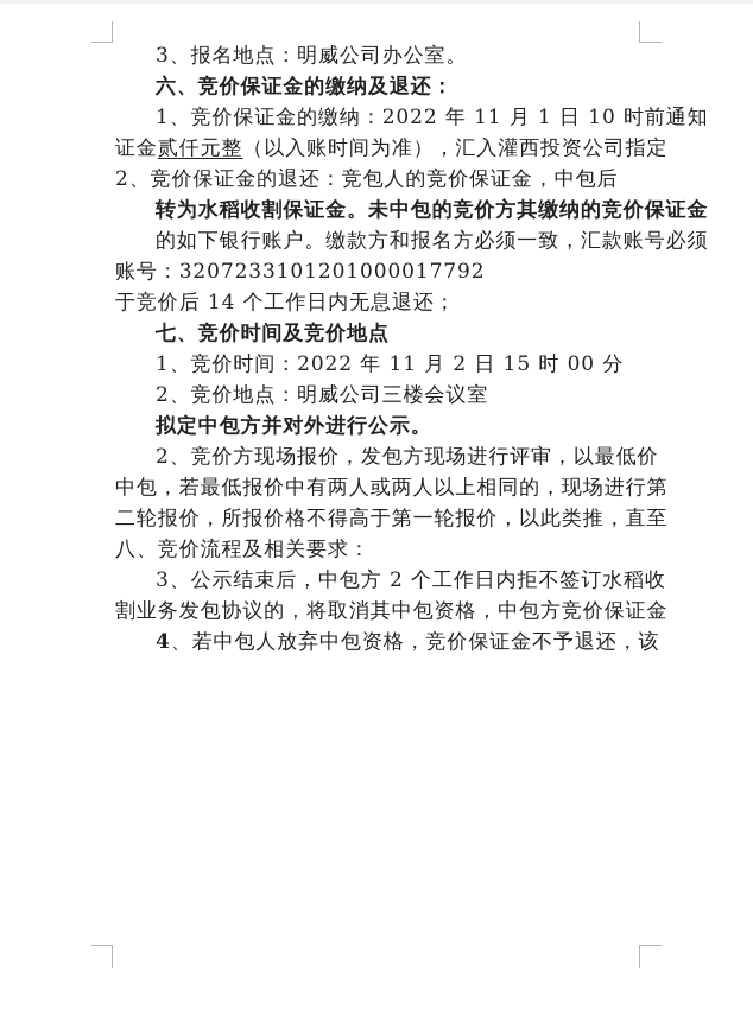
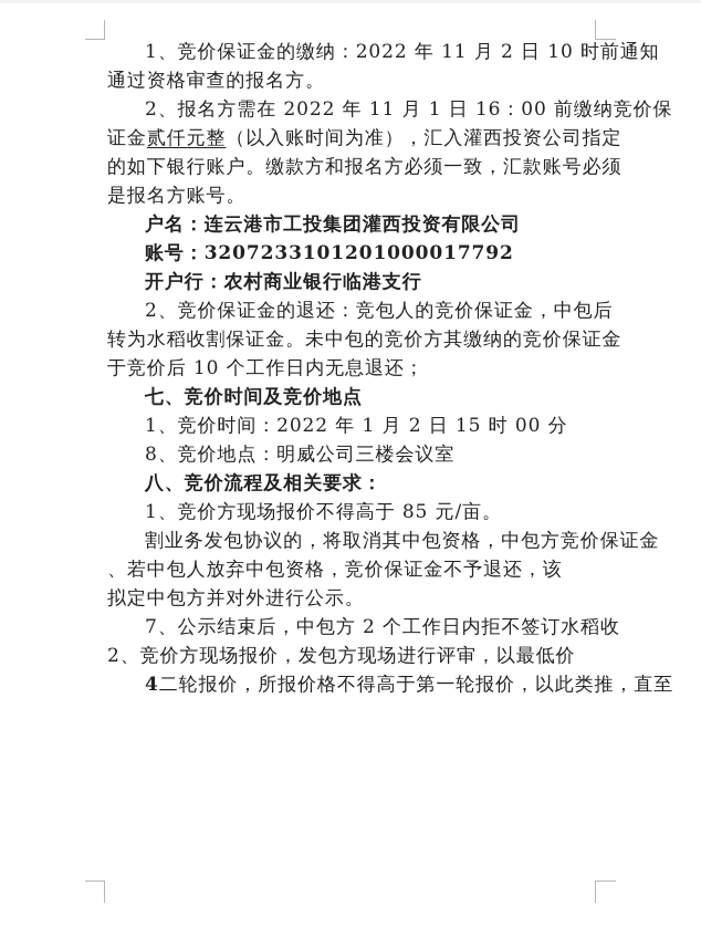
- 3、报名地点：明威公司办公室。
- 六、竞价保证金的缴纳及退还：
- 1、竞价保证金的缴纳：2022 年 11 月 1 日 10 时前通知
+ 1、竞价保证金的缴纳：2022 年 11 月 2 日 10 时前通知
+ 通过资格审查的报名方。
+ 2、报名方需在 2022 年 11 月 1 日 16：00 前缴纳竞价保
  证金贰仟元整（以入账时间为准），汇入灌西投资公司指定
- 2、竞价保证金的退还：竞包人的竞价保证金，中包后
+ 的如下银行账户。缴款方和报名方必须一致，汇款账号必须
+ 是报名方账号。
+ 户名：连云港市工投集团灌西投资有限公司
- 转为水稻收割保证金。未中包的竞价方其缴纳的竞价保证金
+ 账号：3207233101201000017792
+ 开户行：农村商业银行临港支行
- 的如下银行账户。缴款方和报名方必须一致，汇款账号必须
+ 2、竞价保证金的退还：竞包人的竞价保证金，中包后
- 账号：3207233101201000017792
+ 转为水稻收割保证金。未中包的竞价方其缴纳的竞价保证金
- 于竞价后 14 个工作日内无息退还；
+ 于竞价后 10 个工作日内无息退还；
  七、竞价时间及竞价地点
- 1、竞价时间：2022 年 11 月 2 日 15 时 00 分
+ 1、竞价时间：2022 年 1 月 2 日 15 时 00 分
- 2、竞价地点：明威公司三楼会议室
+ 8、竞价地点：明威公司三楼会议室
- 拟定中包方并对外进行公示。
+ 八、竞价流程及相关要求：
+ 1、竞价方现场报价不得高于 85 元/亩。
- 2、竞价方现场报价，发包方现场进行评审，以最低价
+ 割业务发包协议的，将取消其中包资格，中包方竞价保证金
- 中包，若最低报价中有两人或两人以上相同的，现场进行第
- 二轮报价，所报价格不得高于第一轮报价，以此类推，直至
+ 、若中包人放弃中包资格，竞价保证金不予退还，该
- 八、竞价流程及相关要求：
+ 拟定中包方并对外进行公示。
- 3、公示结束后，中包方 2 个工作日内拒不签订水稻收
+ 7、公示结束后，中包方 2 个工作日内拒不签订水稻收
- 割业务发包协议的，将取消其中包资格，中包方竞价保证金
+ 2、竞价方现场报价，发包方现场进行评审，以最低价
- 4、若中包人放弃中包资格，竞价保证金不予退还，该
+ 4二轮报价，所报价格不得高于第一轮报价，以此类推，直至
